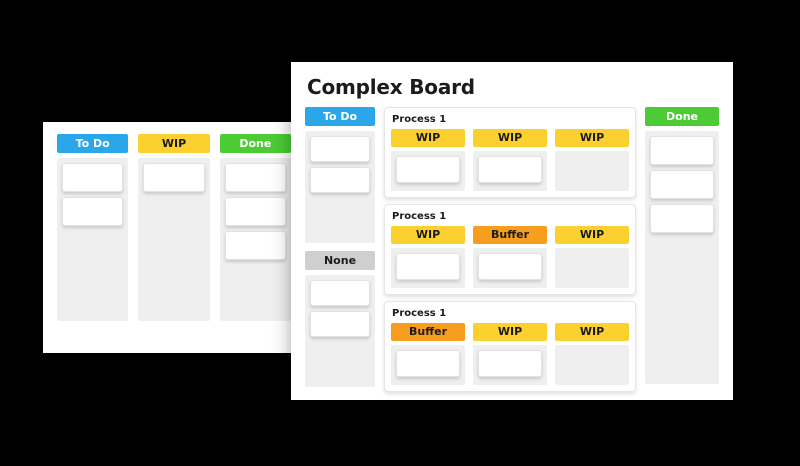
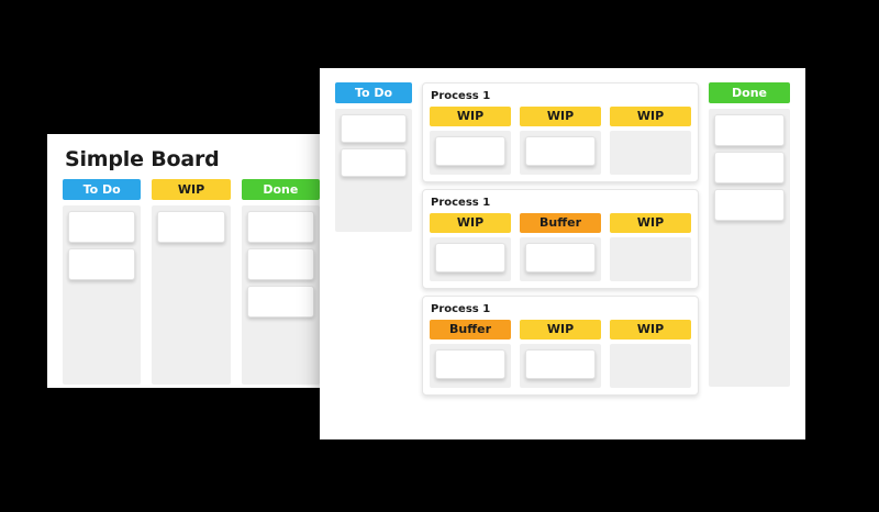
+ Simple Board
  To Do
  WIP
  Done
- Complex Board
  To Do
- None
  Process 1
  WIP
  WIP
  WIP
  Process 1
  WIP
  Buffer
  WIP
  Process 1
  Buffer
  WIP
  WIP
  Done
